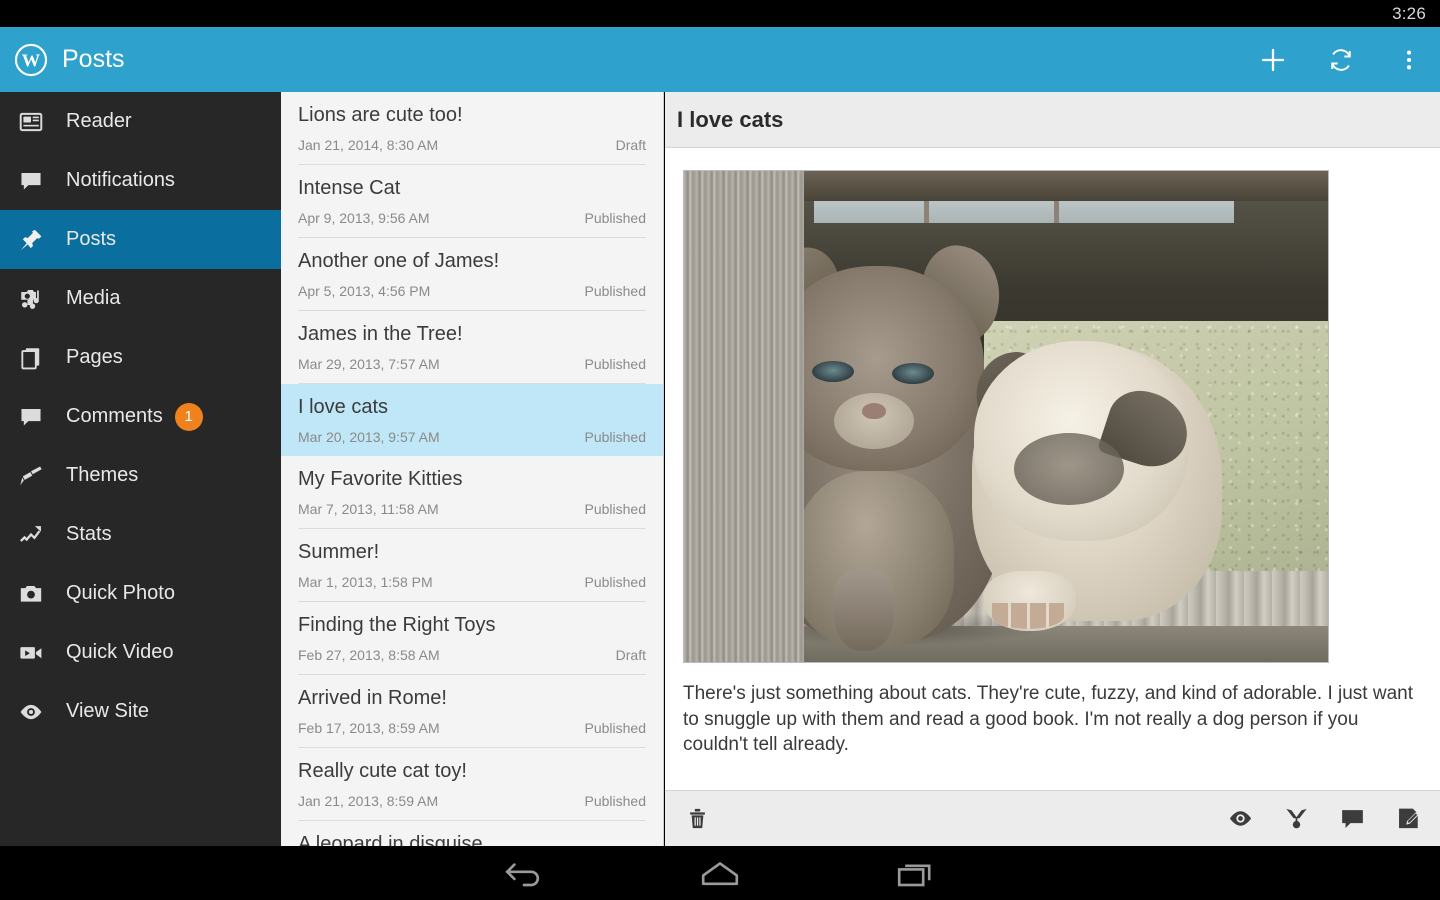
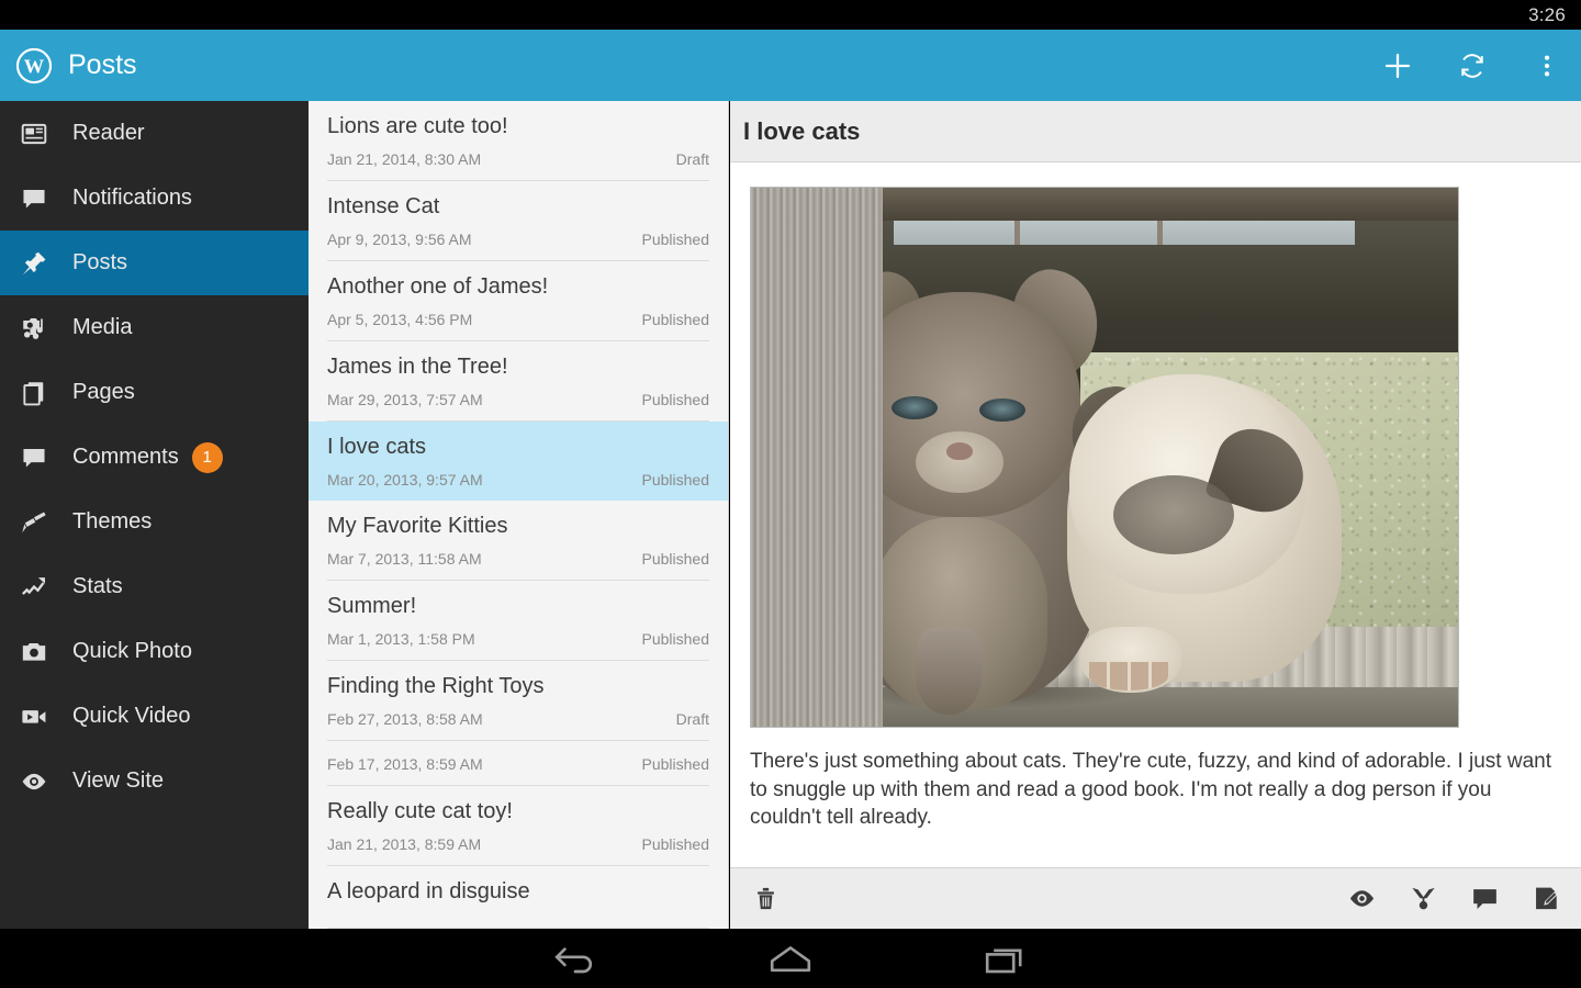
  3:26
  W
  Posts
  Reader
  Notifications
  Posts
  Media
  Pages
  Comments
  1
  Themes
  Stats
  Quick Photo
  Quick Video
  View Site
  Lions are cute too!
  Jan 21, 2014, 8:30 AM
  Draft
  Intense Cat
  Apr 9, 2013, 9:56 AM
  Published
  Another one of James!
  Apr 5, 2013, 4:56 PM
  Published
  James in the Tree!
  Mar 29, 2013, 7:57 AM
  Published
  I love cats
  Mar 20, 2013, 9:57 AM
  Published
  My Favorite Kitties
  Mar 7, 2013, 11:58 AM
  Published
  Summer!
  Mar 1, 2013, 1:58 PM
  Published
  Finding the Right Toys
  Feb 27, 2013, 8:58 AM
  Draft
- Arrived in Rome!
  Feb 17, 2013, 8:59 AM
  Published
  Really cute cat toy!
  Jan 21, 2013, 8:59 AM
  Published
  A leopard in disguise
  I love cats
  There's just something about cats. They're cute, fuzzy, and kind of adorable. I just want to snuggle up with them and read a good book. I'm not really a dog person if you couldn't tell already.
